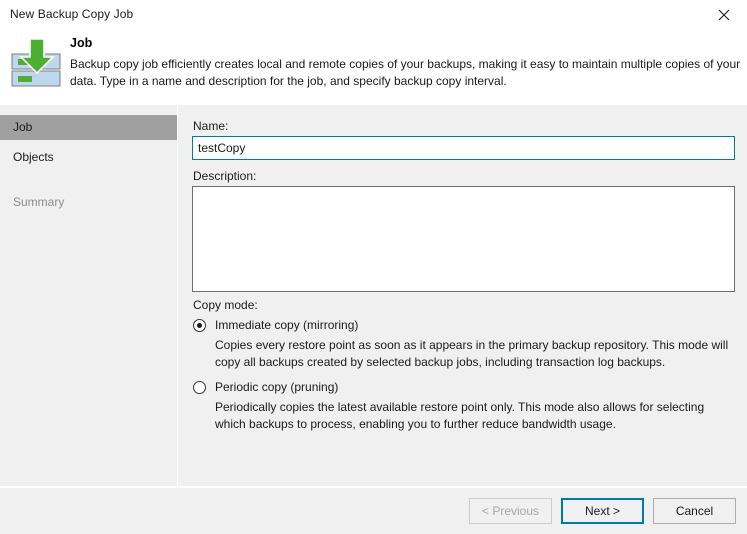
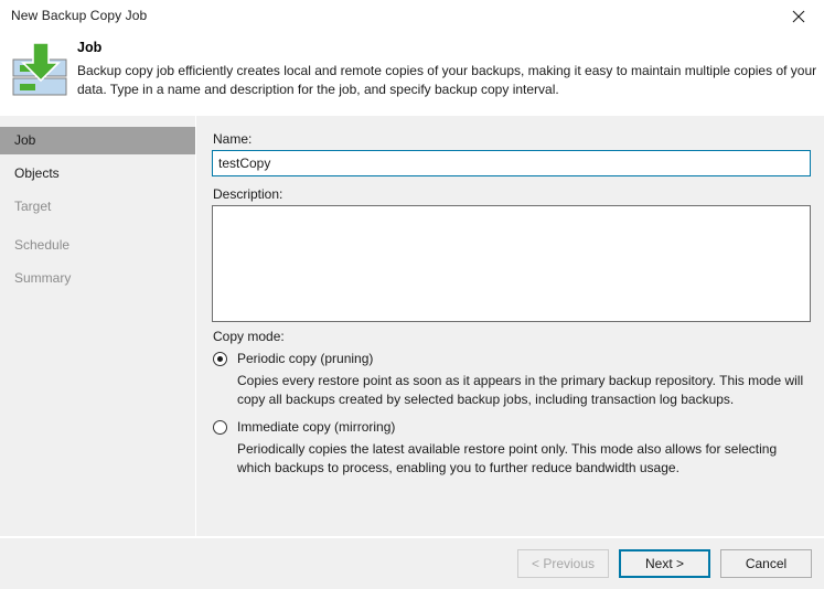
  New Backup Copy Job
  Job
  Backup copy job efficiently creates local and remote copies of your backups, making it easy to maintain multiple copies of your data. Type in a name and description for the job, and specify backup copy interval.
  Job
  Objects
+ Target
+ Schedule
  Summary
  Name:
  testCopy
  Description:
  Copy mode:
- Immediate copy (mirroring)
+ Periodic copy (pruning)
  Copies every restore point as soon as it appears in the primary backup repository. This mode will copy all backups created by selected backup jobs, including transaction log backups.
- Periodic copy (pruning)
+ Immediate copy (mirroring)
  Periodically copies the latest available restore point only. This mode also allows for selecting which backups to process, enabling you to further reduce bandwidth usage.
  < Previous
  Next >
  Cancel
